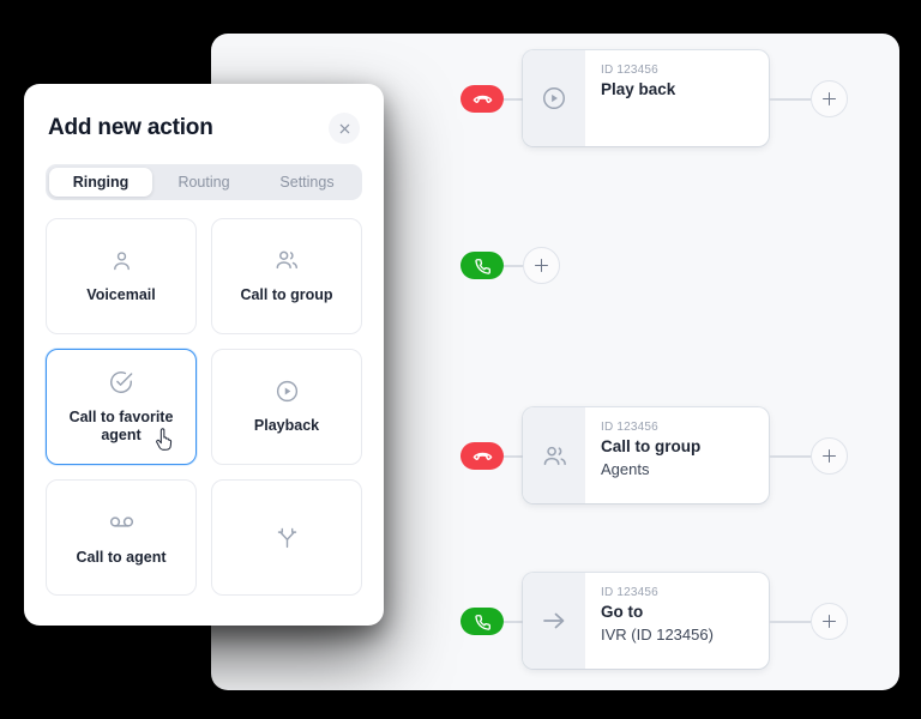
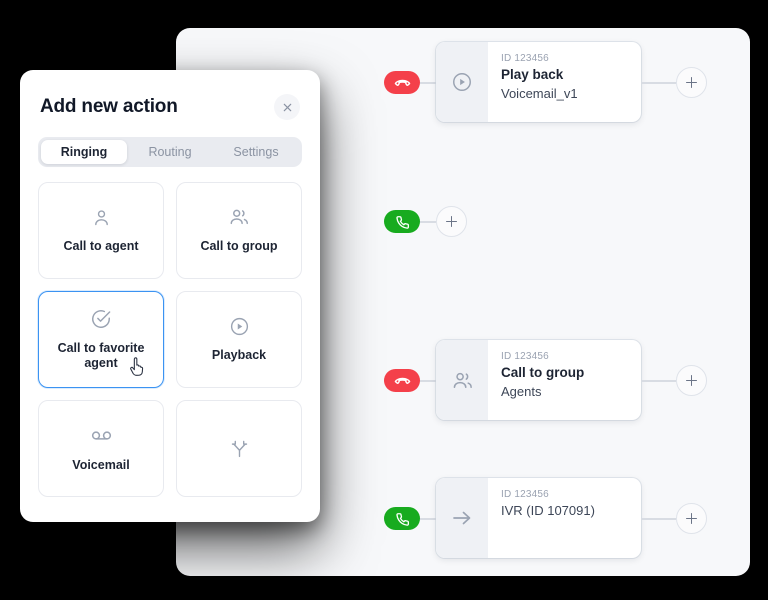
  ID 123456
  Play back
+ Voicemail_v1
  ID 123456
  Call to group
  Agents
  ID 123456
- Go to
- IVR (ID 123456)
+ IVR (ID 107091)
  Add new action
  Ringing
  Routing
  Settings
- Voicemail
+ Call to agent
  Call to group
  Call to favorite agent
  Playback
- Call to agent
+ Voicemail
